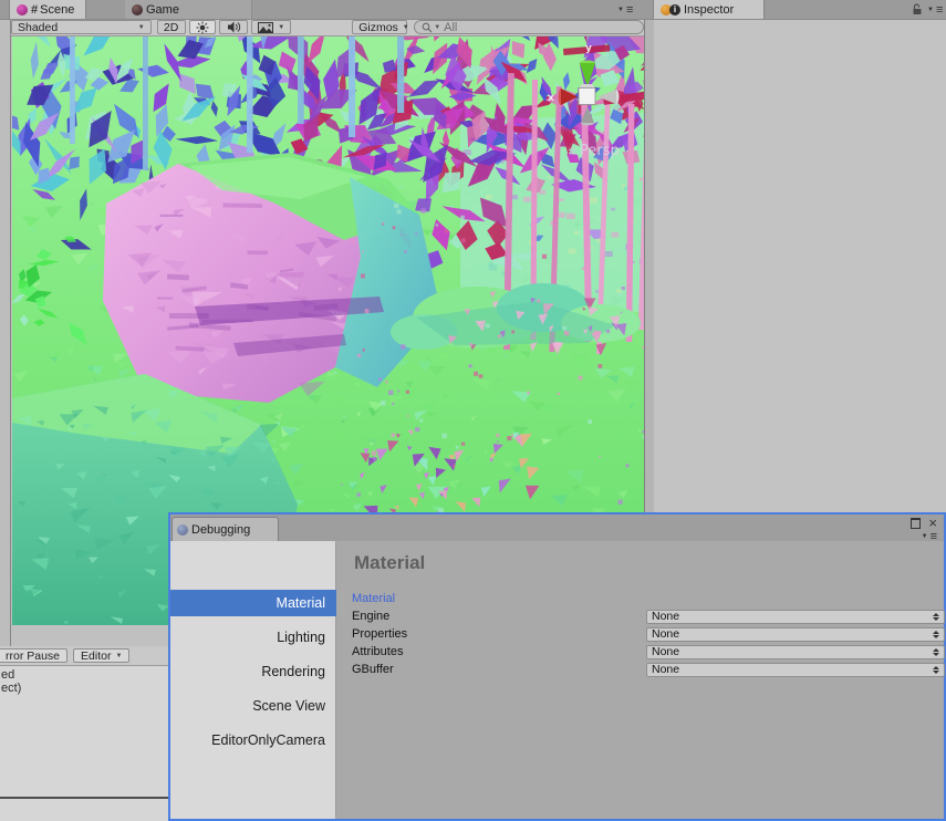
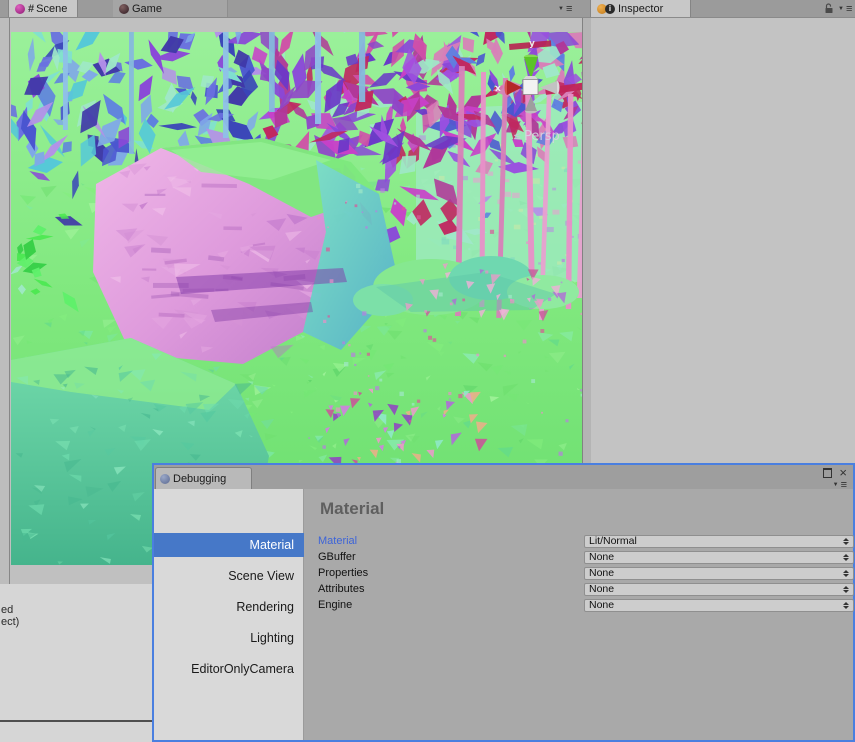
  #
  Scene
  Game
  ≡
  i
  Inspector
  ≡
- Shaded
- 2D
- Gizmos
- All
  y
  x
  ≤
  Persp
- rror Pause
- Editor
  ed
  ect)
  Debugging
  ×
  ≡
  Material
- Lighting
+ Scene View
  Rendering
- Scene View
+ Lighting
  EditorOnlyCamera
  Material
  Material
+ Lit/Normal
- Engine
+ GBuffer
  None
  Properties
  None
  Attributes
  None
- GBuffer
+ Engine
  None
